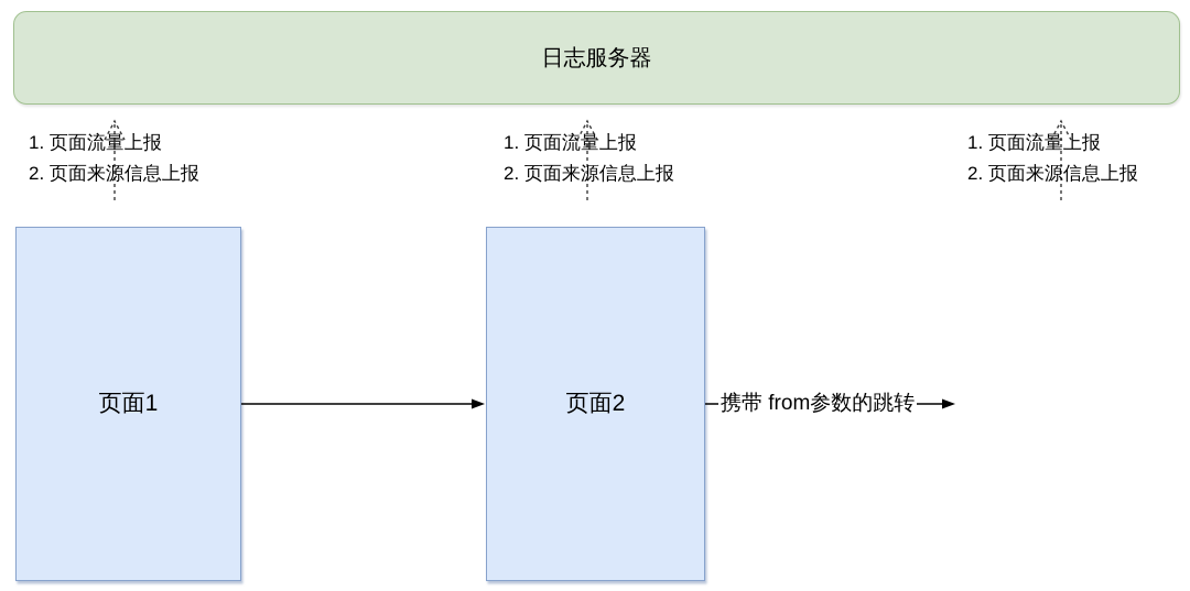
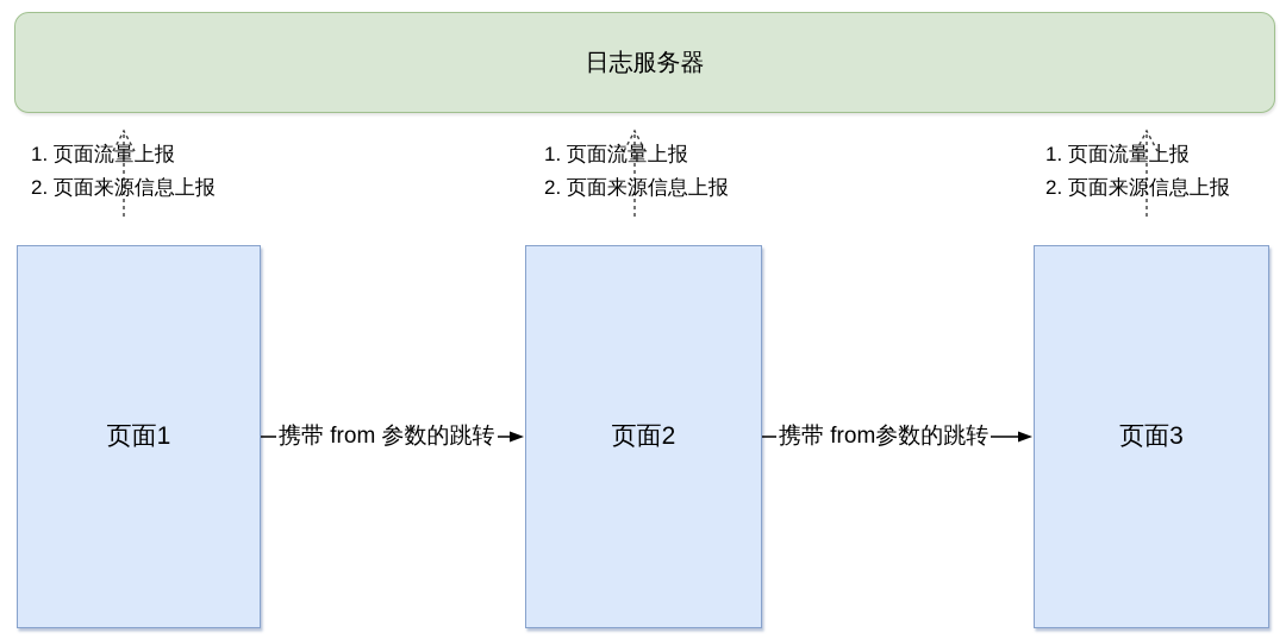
  日志服务器
  1. 页面流量上报
  2. 页面来源信息上报
  1. 页面流量上报
  2. 页面来源信息上报
  1. 页面流量上报
  2. 页面来源信息上报
  页面1
  页面2
+ 页面3
+ 携带 from 参数的跳转
  携带 from参数的跳转
